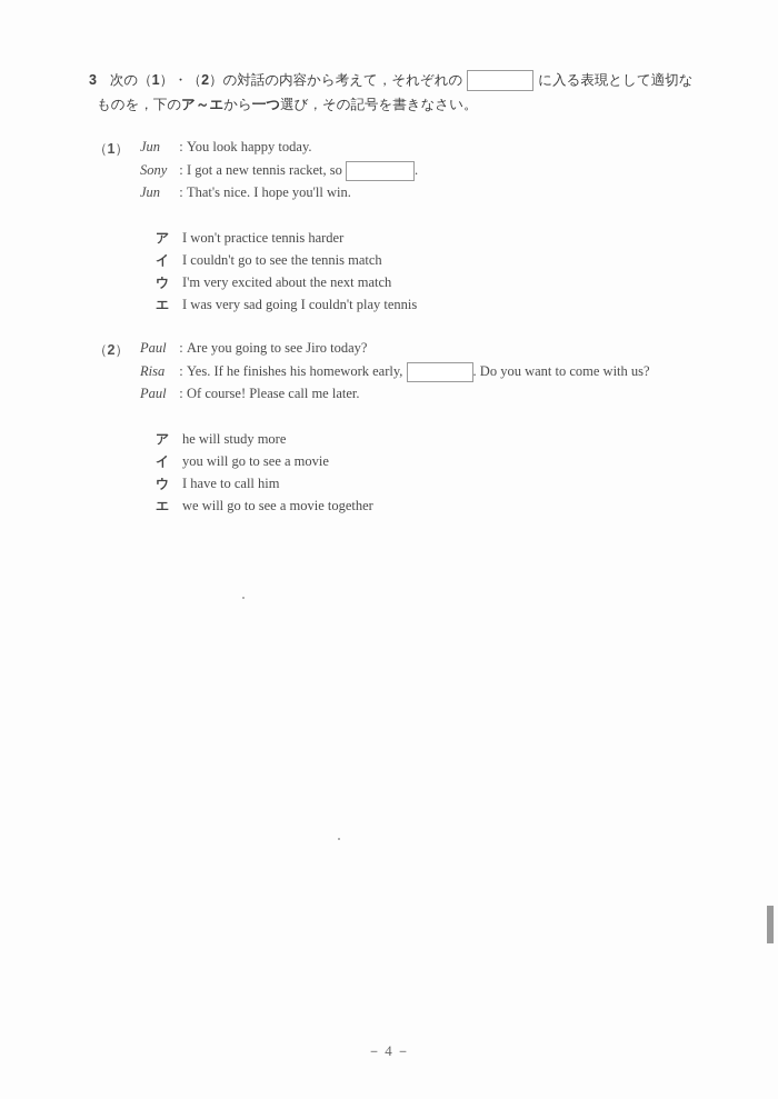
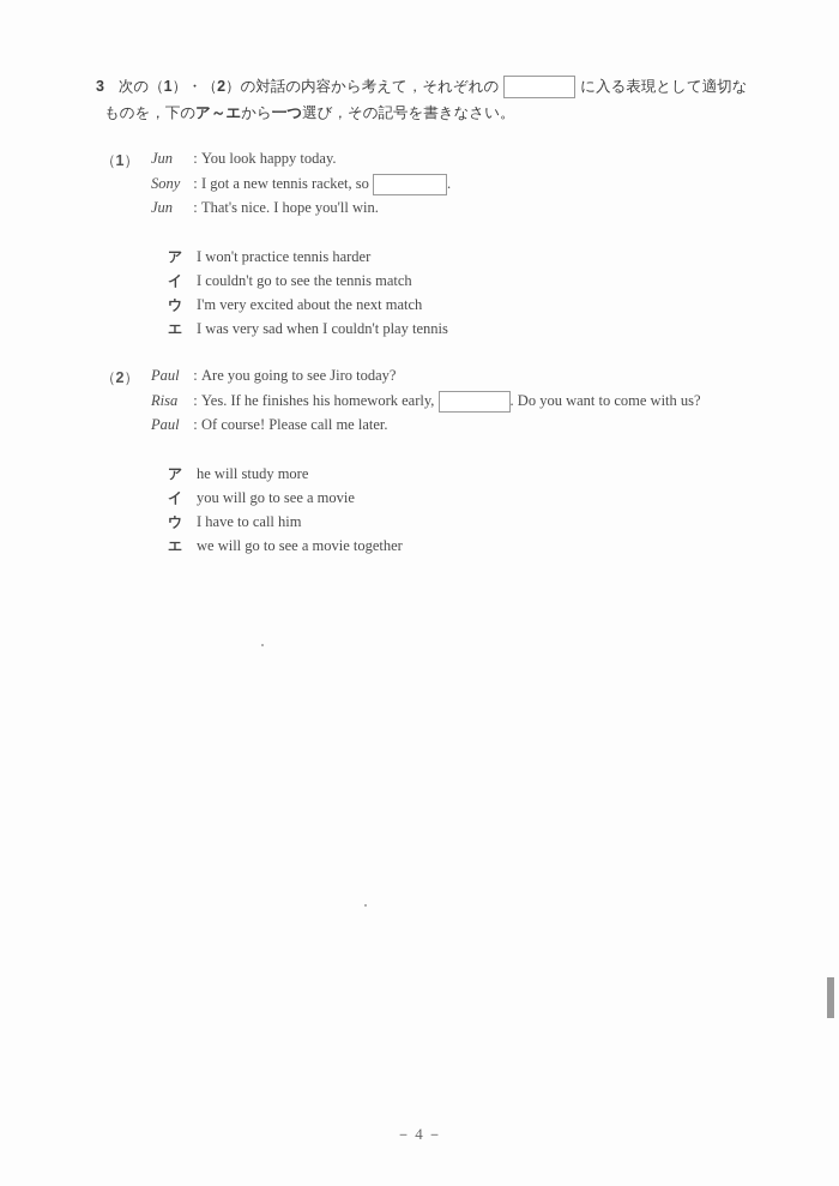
  3 次の（1）・（2）の対話の内容から考えて，それぞれの に入る表現として適切な
  ものを，下のア～エから一つ選び，その記号を書きなさい。
  （1）
  Jun : You look happy today.
  Sony : I got a new tennis racket, so .
  Jun : That's nice. I hope you'll win.
  ア I won't practice tennis harder
  イ I couldn't go to see the tennis match
  ウ I'm very excited about the next match
- エ I was very sad going I couldn't play tennis
+ エ I was very sad when I couldn't play tennis
  （2）
  Paul : Are you going to see Jiro today?
  Risa : Yes. If he finishes his homework early, . Do you want to come with us?
  Paul : Of course! Please call me later.
  ア he will study more
  イ you will go to see a movie
  ウ I have to call him
  エ we will go to see a movie together
  － 4 －
